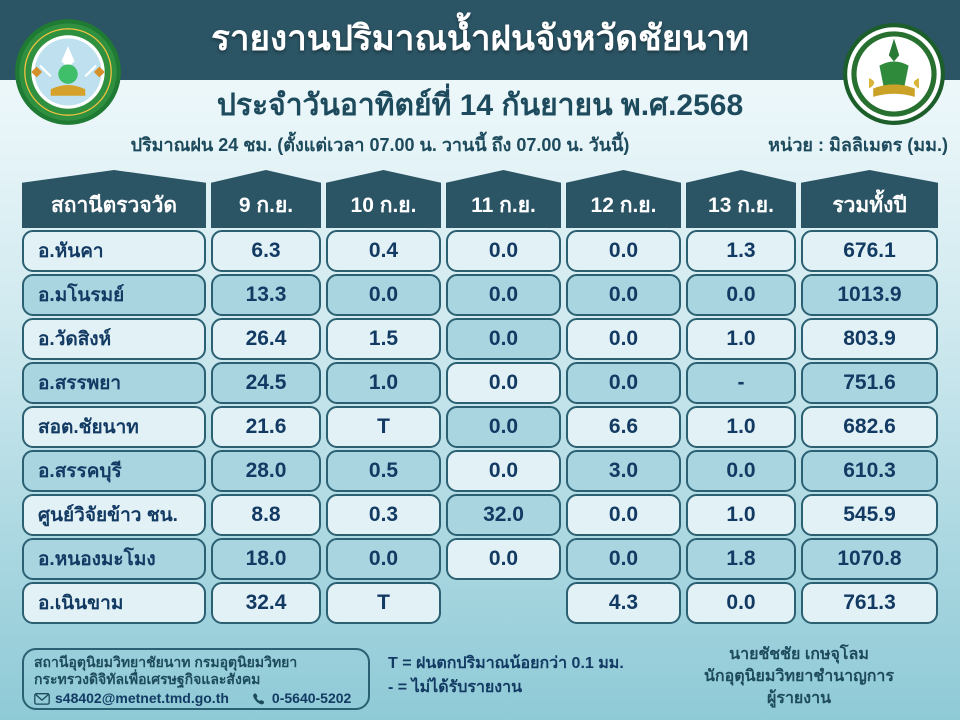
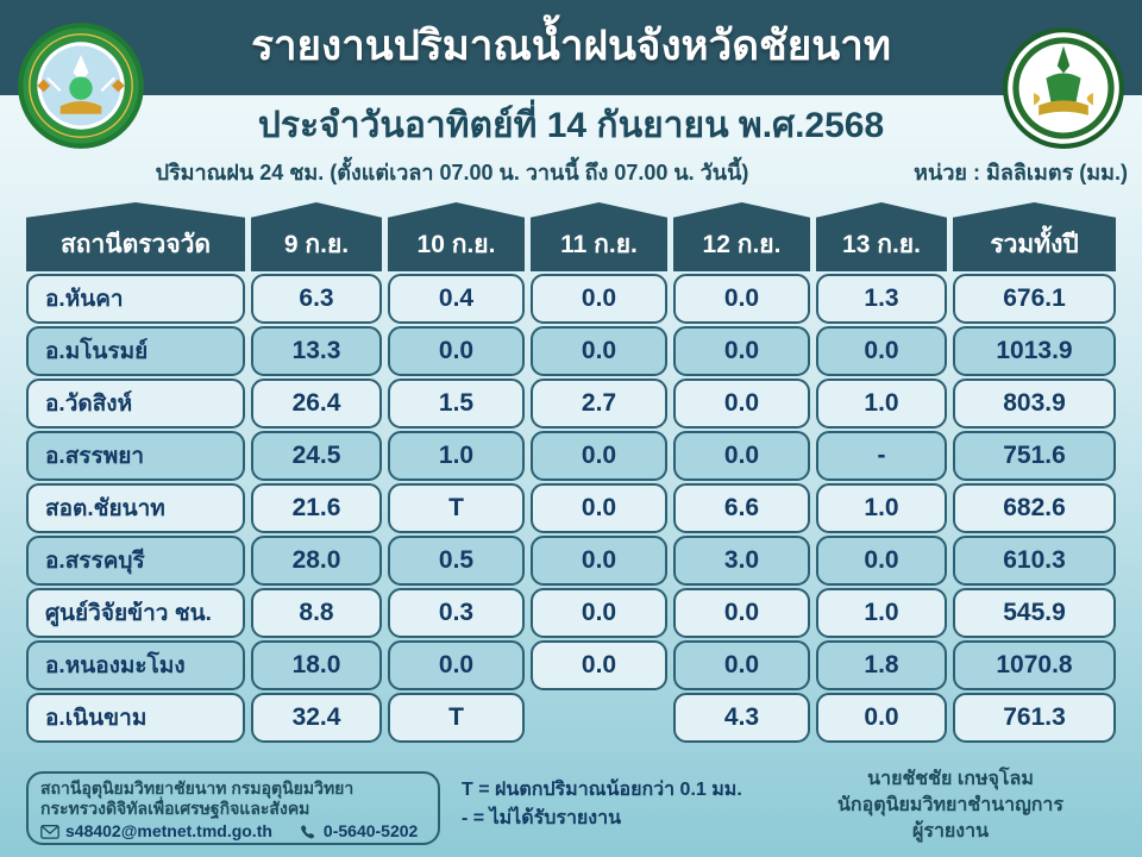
  รายงานปริมาณน้ำฝนจังหวัดชัยนาท
  ประจำวันอาทิตย์ที่ 14 กันยายน พ.ศ.2568
  ปริมาณฝน 24 ชม. (ตั้งแต่เวลา 07.00 น. วานนี้ ถึง 07.00 น. วันนี้)
  หน่วย : มิลลิเมตร (มม.)
  สถานีตรวจวัด
  อ.หันคา
  อ.มโนรมย์
  อ.วัดสิงห์
  อ.สรรพยา
  สอต.ชัยนาท
  อ.สรรคบุรี
  ศูนย์วิจัยข้าว ชน.
  อ.หนองมะโมง
  อ.เนินขาม
  9 ก.ย.
  6.3
  13.3
  26.4
  24.5
  21.6
  28.0
  8.8
  18.0
  32.4
  10 ก.ย.
  0.4
  0.0
  1.5
  1.0
  T
  0.5
  0.3
  0.0
  T
  11 ก.ย.
  0.0
  0.0
+ 2.7
  0.0
  0.0
  0.0
  0.0
- 32.0
  0.0
  12 ก.ย.
  0.0
  0.0
  0.0
  0.0
  6.6
  3.0
  0.0
  0.0
  4.3
  13 ก.ย.
  1.3
  0.0
  1.0
  -
  1.0
  0.0
  1.0
  1.8
  0.0
  รวมทั้งปี
  676.1
  1013.9
  803.9
  751.6
  682.6
  610.3
  545.9
  1070.8
  761.3
  สถานีอุตุนิยมวิทยาชัยนาท กรมอุตุนิยมวิทยา
  กระทรวงดิจิทัลเพื่อเศรษฐกิจและสังคม
  s48402@metnet.tmd.go.th
  0-5640-5202
  T = ฝนตกปริมาณน้อยกว่า 0.1 มม.
  - = ไม่ได้รับรายงาน
  นายชัชชัย เกษจุโลม
  นักอุตุนิยมวิทยาชำนาญการ
  ผู้รายงาน
